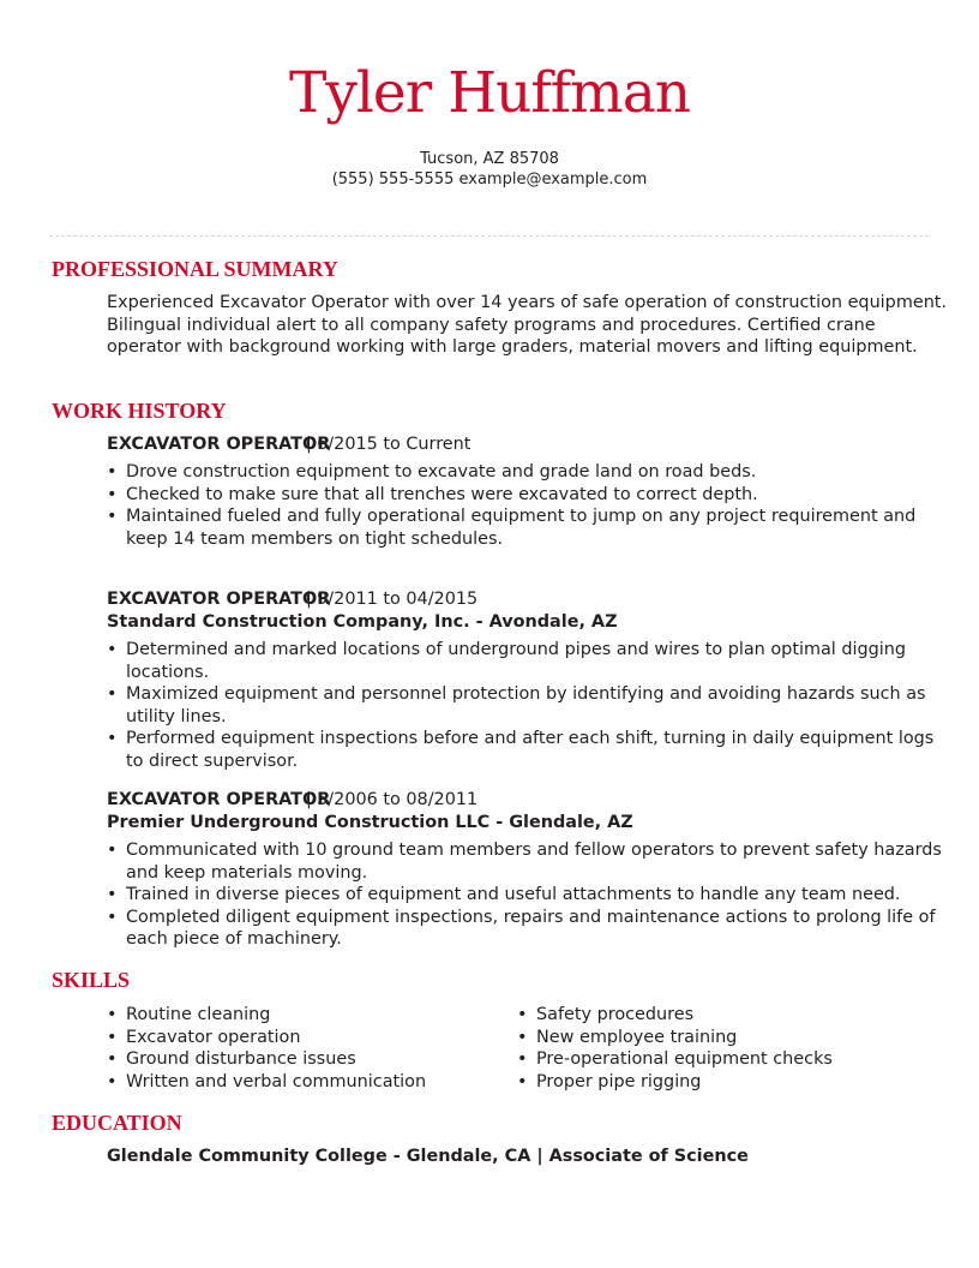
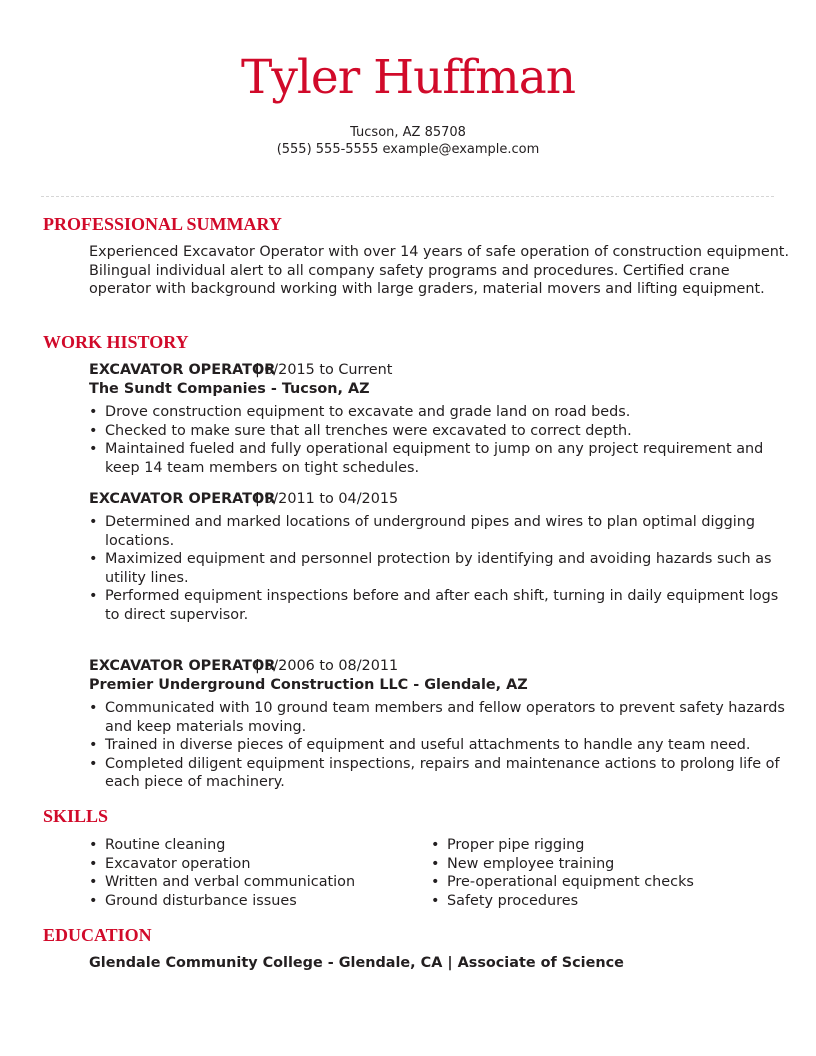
  Tyler Huffman
  Tucson, AZ 85708
  (555) 555-5555 example@example.com
  PROFESSIONAL SUMMARY
  Experienced Excavator Operator with over 14 years of safe operation of construction equipment. Bilingual individual alert to all company safety programs and procedures. Certified crane operator with background working with large graders, material movers and lifting equipment.
  WORK HISTORY
  EXCAVATOR OPERATOR
  |
  06/2015 to Current
+ The Sundt Companies - Tucson, AZ
  •
  Drove construction equipment to excavate and grade land on road beds.
  •
  Checked to make sure that all trenches were excavated to correct depth.
  •
  Maintained fueled and fully operational equipment to jump on any project requirement and keep 14 team members on tight schedules.
  EXCAVATOR OPERATOR
  |
  09/2011 to 04/2015
- Standard Construction Company, Inc. - Avondale, AZ
  •
  Determined and marked locations of underground pipes and wires to plan optimal digging locations.
  •
  Maximized equipment and personnel protection by identifying and avoiding hazards such as utility lines.
  •
  Performed equipment inspections before and after each shift, turning in daily equipment logs to direct supervisor.
  EXCAVATOR OPERATOR
  |
  05/2006 to 08/2011
  Premier Underground Construction LLC - Glendale, AZ
  •
  Communicated with 10 ground team members and fellow operators to prevent safety hazards and keep materials moving.
  •
  Trained in diverse pieces of equipment and useful attachments to handle any team need.
  •
  Completed diligent equipment inspections, repairs and maintenance actions to prolong life of each piece of machinery.
  SKILLS
  •
  Routine cleaning
  •
  Excavator operation
  •
- Ground disturbance issues
+ Written and verbal communication
  •
- Written and verbal communication
+ Ground disturbance issues
  •
- Safety procedures
+ Proper pipe rigging
  •
  New employee training
  •
  Pre-operational equipment checks
  •
- Proper pipe rigging
+ Safety procedures
  EDUCATION
  Glendale Community College - Glendale, CA | Associate of Science
